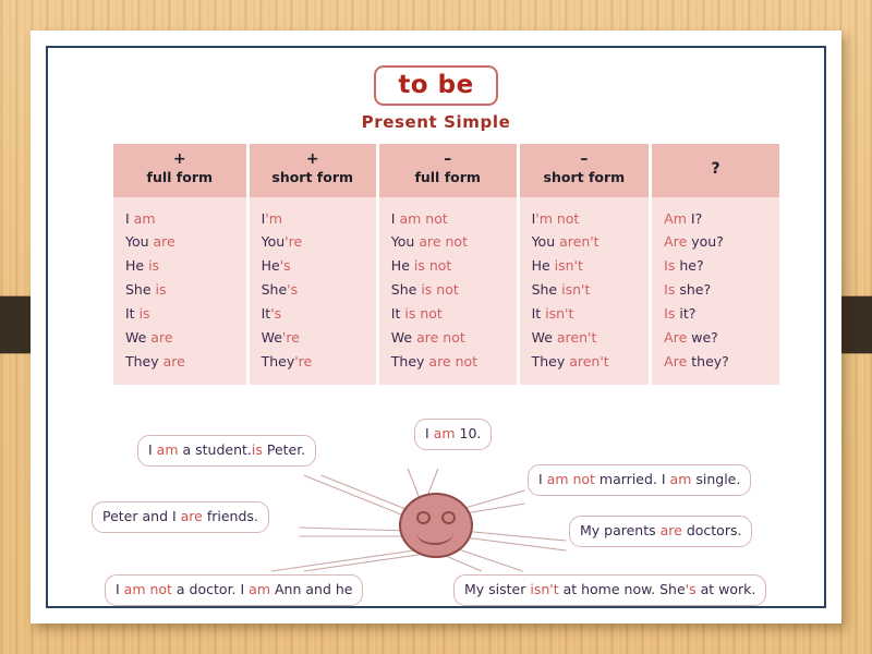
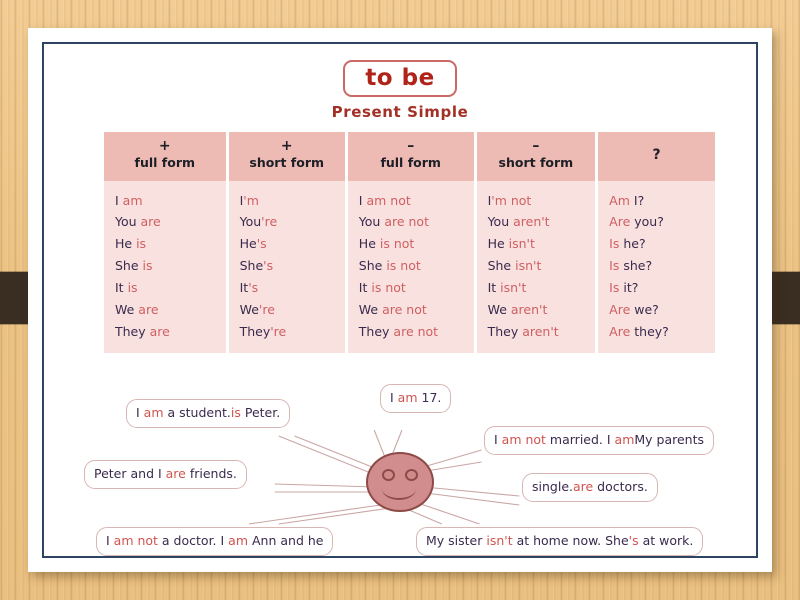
  to be
  Present Simple
  +full form	+short form	–full form	–short form	?
  I amYou areHe isShe isIt isWe areThey are	I'mYou'reHe'sShe'sIt'sWe'reThey're	I am notYou are notHe is notShe is notIt is notWe are notThey are not	I'm notYou aren'tHe isn'tShe isn'tIt isn'tWe aren'tThey aren't	Am I?Are you?Is he?Is she?Is it?Are we?Are they?
  I am a student.is Peter.
- I am 10.
+ I am 17.
- I am not married. I am single.
+ I am not married. I amMy parents
  Peter and I are friends.
- My parents are doctors.
+ single.are doctors.
  I am not a doctor. I am Ann and he
  My sister isn't at home now. She's at work.
